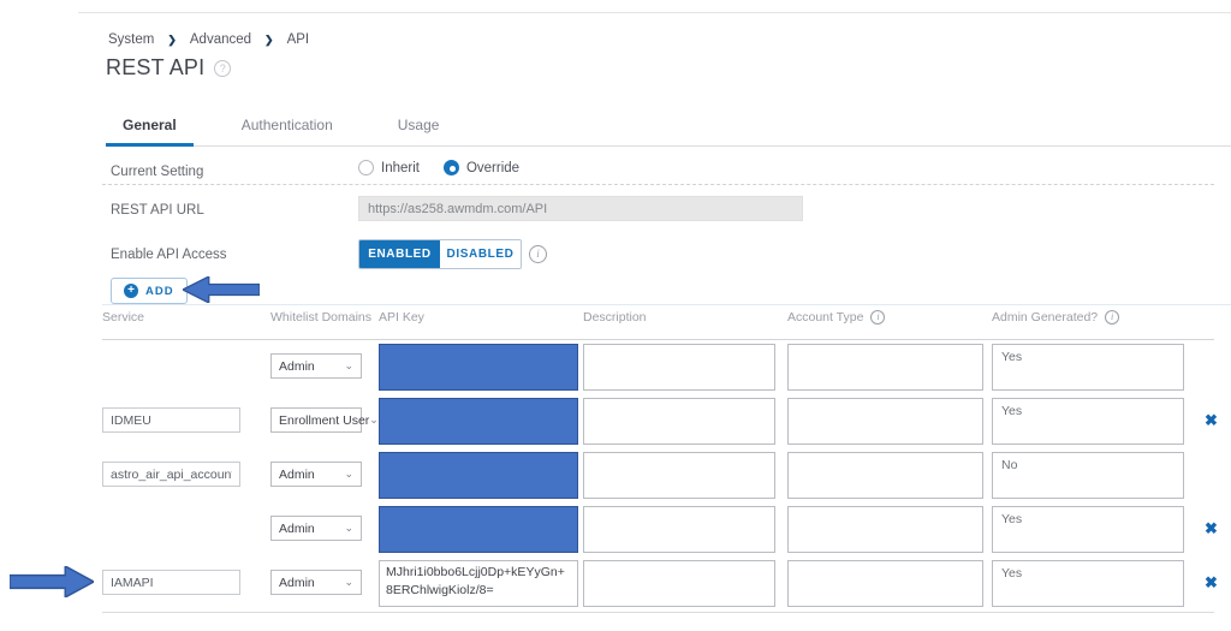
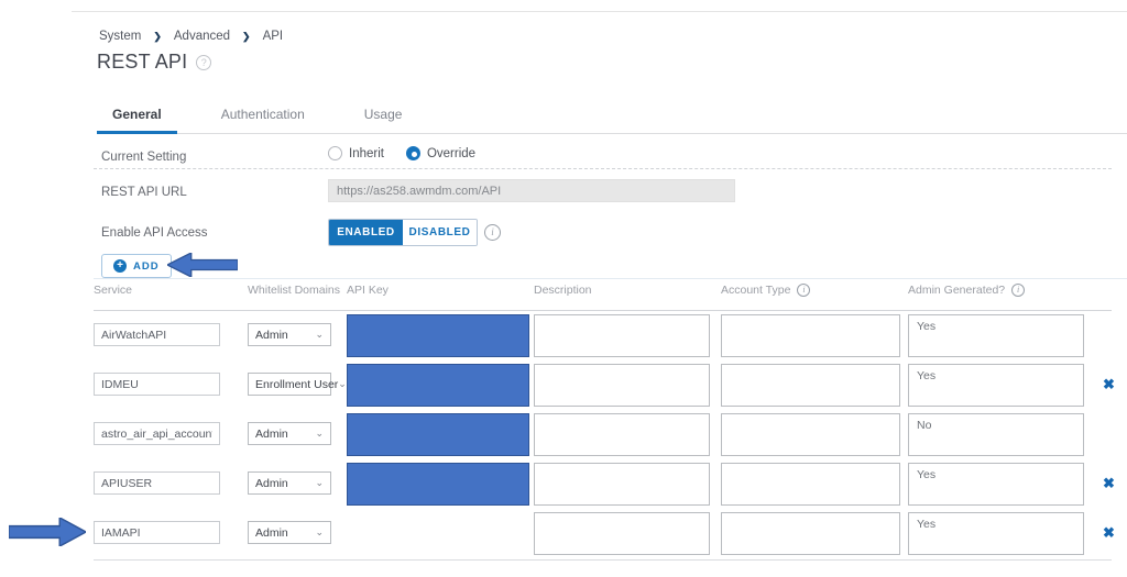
  System
  ❯
  Advanced
  ❯
  API
  REST API
  ?
  General
  Authentication
  Usage
  Current Setting
  Inherit
  Override
  REST API URL
  https://as258.awmdm.com/API
  Enable API Access
  ENABLED
  DISABLED
  i
  +
  ADD
  Service
  Whitelist Domains
  API Key
  Description
  Account Type
  i
  Admin Generated?
  i
+ AirWatchAPI
  Admin
  ⌄
  Yes
  IDMEU
  Enrollment User
  ⌄
  Yes
  ✖
  Admin
  ⌄
  No
+ APIUSER
  Admin
  ⌄
  Yes
  ✖
  IAMAPI
  Admin
  ⌄
- MJhri1i0bbo6Lcjj0Dp+kEYyGn+8ERChlwigKiolz/8=
  Yes
  ✖
